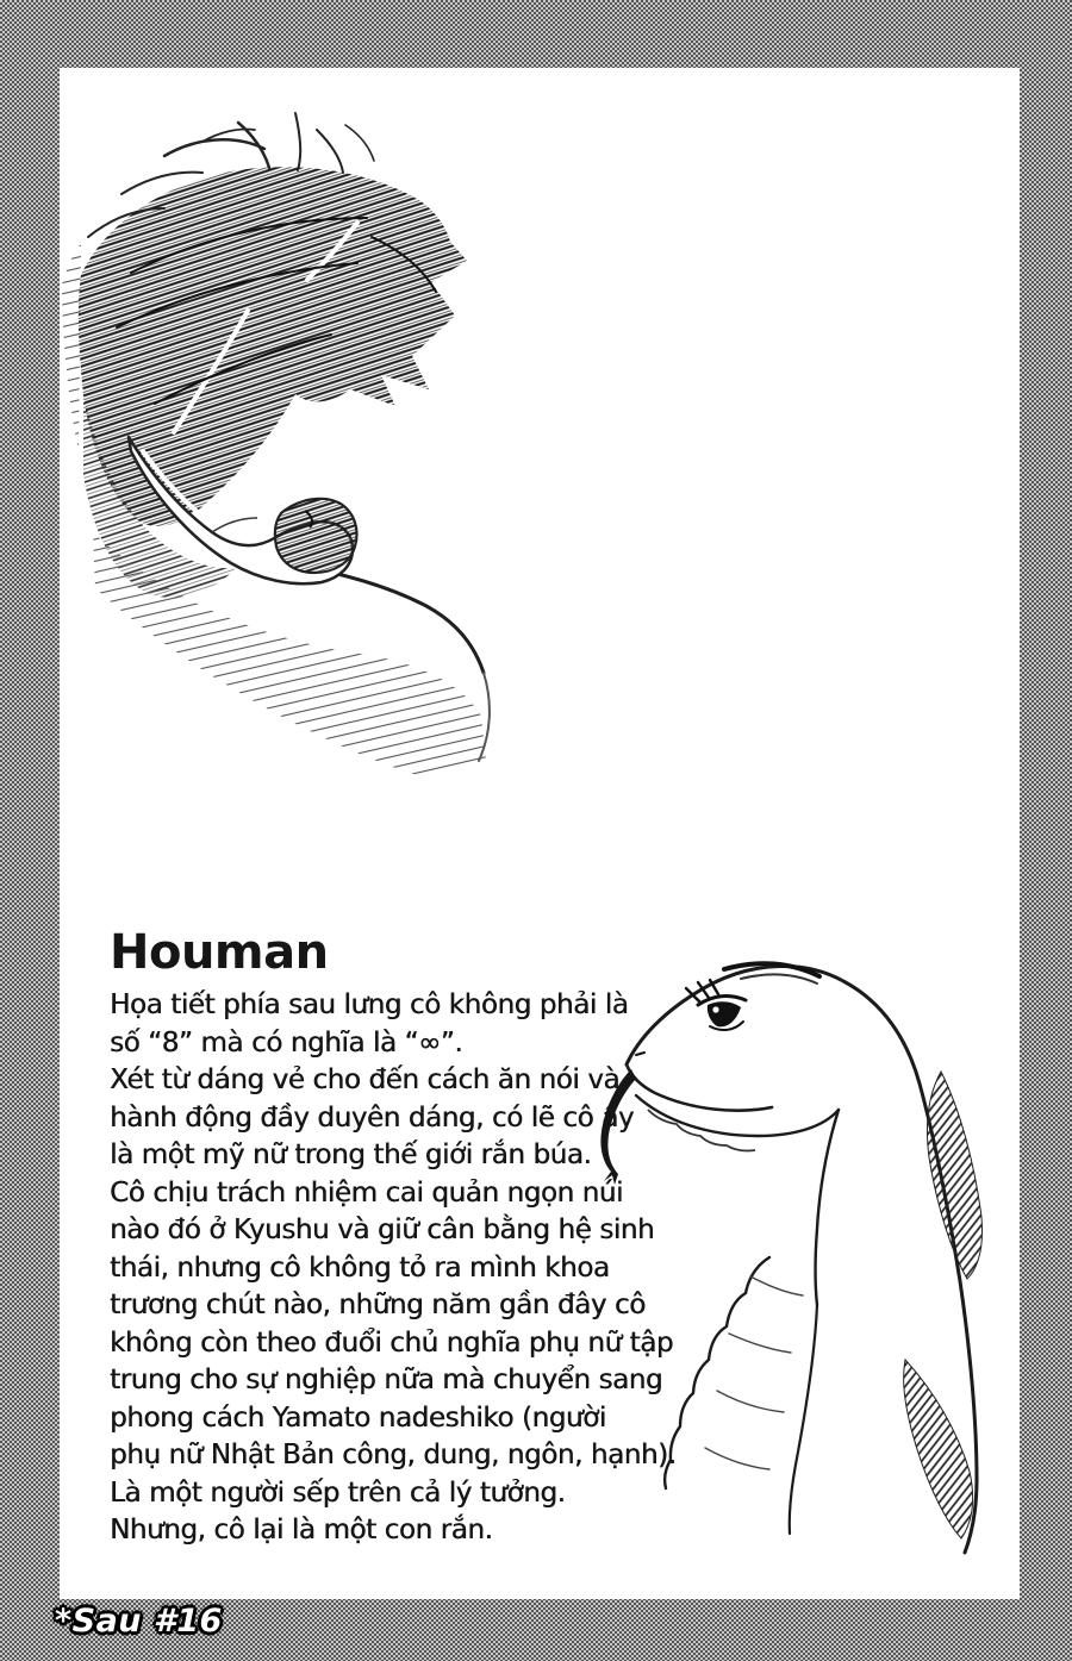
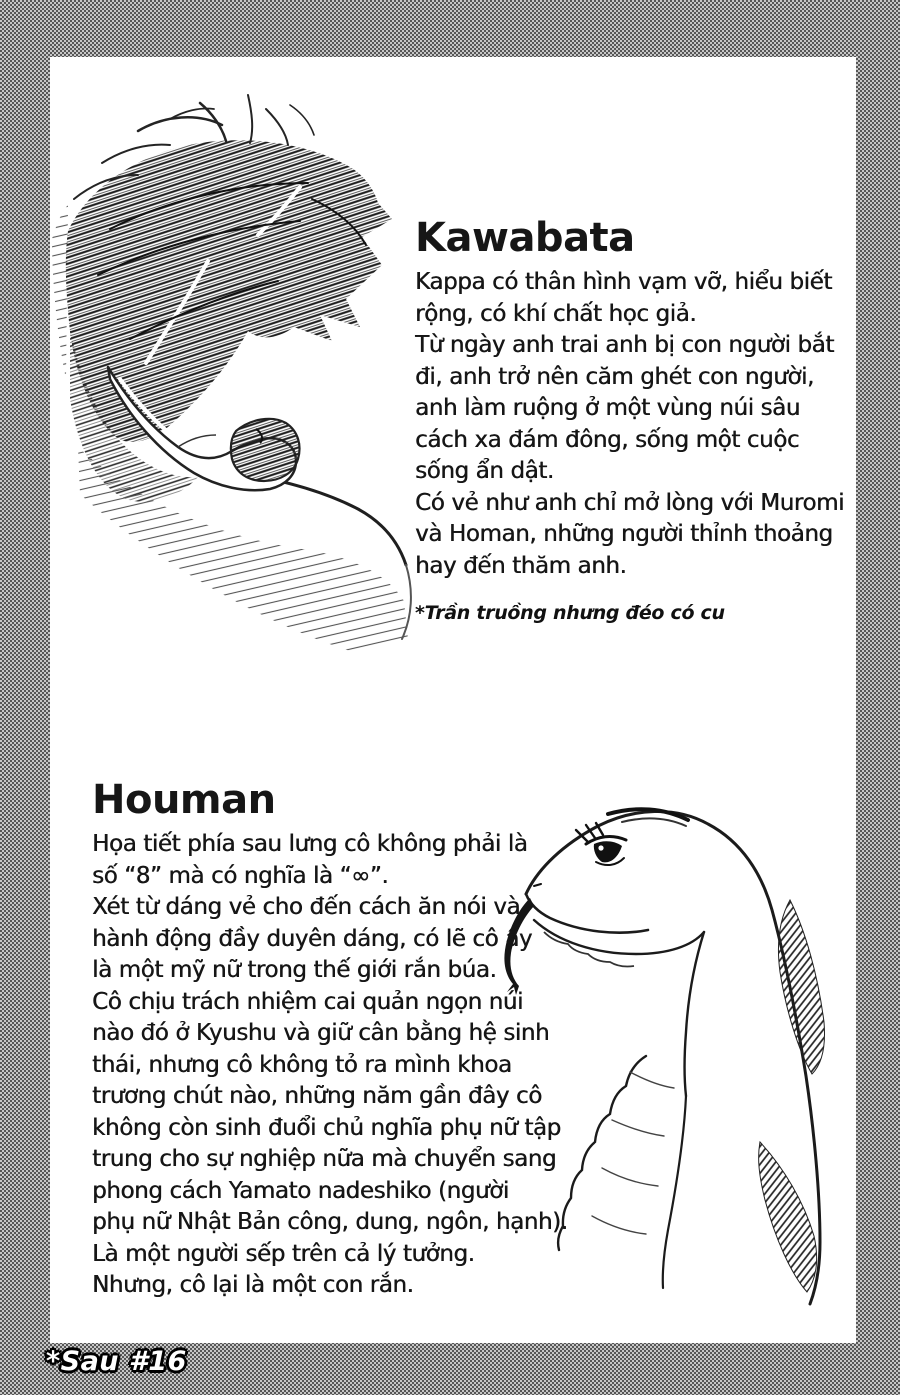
+ Kawabata
+ Kappa có thân hình vạm vỡ, hiểu biết
+ rộng, có khí chất học giả.
+ Từ ngày anh trai anh bị con người bắt
+ đi, anh trở nên căm ghét con người,
+ anh làm ruộng ở một vùng núi sâu
+ cách xa đám đông, sống một cuộc
+ sống ẩn dật.
+ Có vẻ như anh chỉ mở lòng với Muromi
+ và Homan, những người thỉnh thoảng
+ hay đến thăm anh.
+ *Trần truồng nhưng đéo có cu
  Houman
  Họa tiết phía sau lưng cô không phải là
  số “8” mà có nghĩa là “∞”.
  Xét từ dáng vẻ cho đến cách ăn nói và
  hành động đầy duyên dáng, có lẽ cô ấy
  là một mỹ nữ trong thế giới rắn búa.
  Cô chịu trách nhiệm cai quản ngọn núi
  nào đó ở Kyushu và giữ cân bằng hệ sinh
  thái, nhưng cô không tỏ ra mình khoa
  trương chút nào, những năm gần đây cô
- không còn theo đuổi chủ nghĩa phụ nữ tập
+ không còn sinh đuổi chủ nghĩa phụ nữ tập
  trung cho sự nghiệp nữa mà chuyển sang
  phong cách Yamato nadeshiko (người
  phụ nữ Nhật Bản công, dung, ngôn, hạnh).
  Là một người sếp trên cả lý tưởng.
  Nhưng, cô lại là một con rắn.
  *Sau #16
